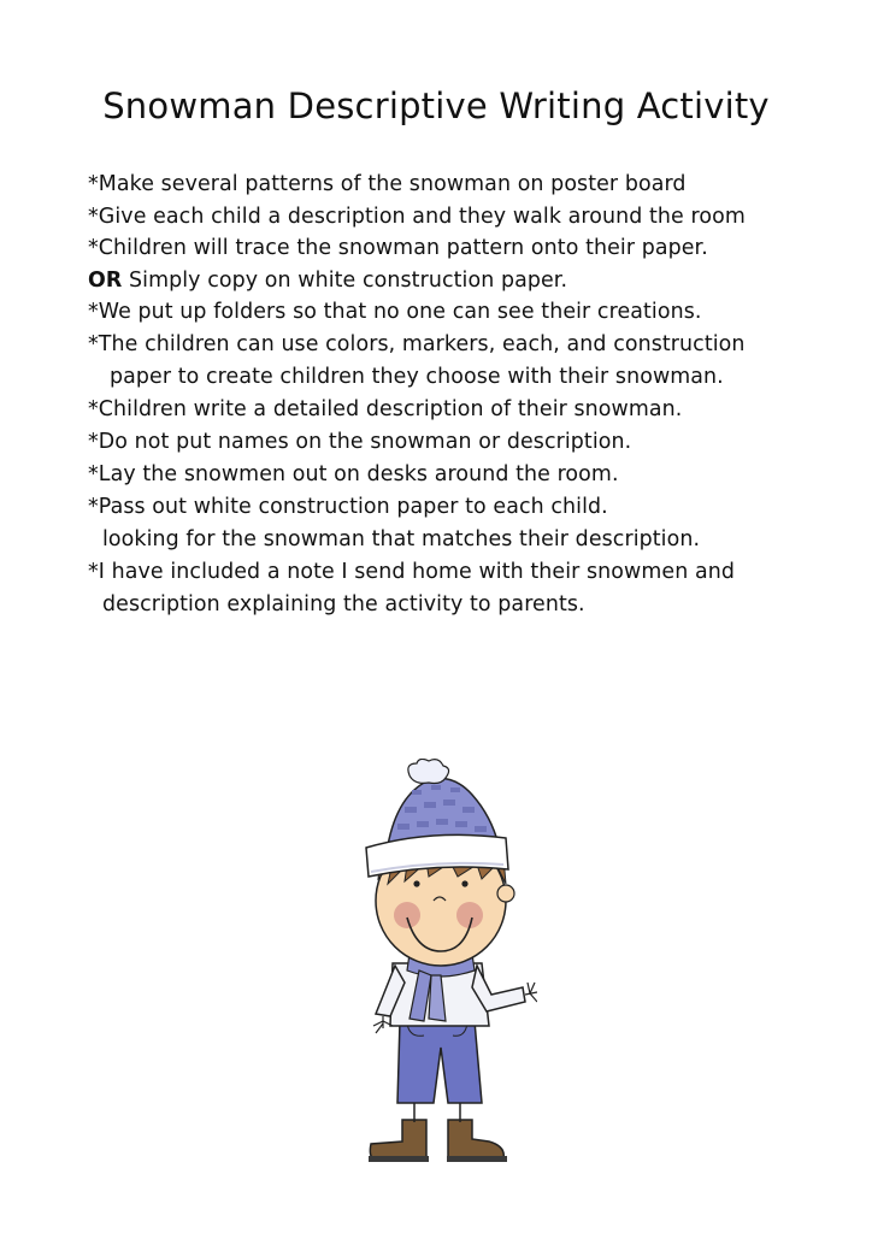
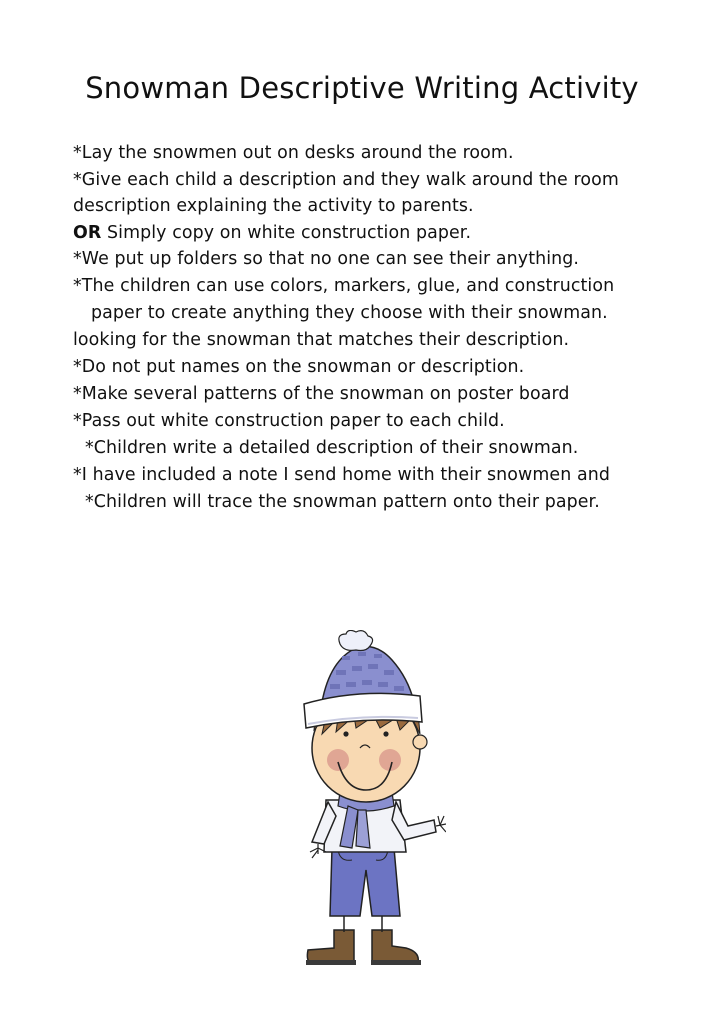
  Snowman Descriptive Writing Activity
- *Make several patterns of the snowman on poster board
+ *Lay the snowmen out on desks around the room.
  *Give each child a description and they walk around the room
- *Children will trace the snowman pattern onto their paper.
+ description explaining the activity to parents.
  OR Simply copy on white construction paper.
- *We put up folders so that no one can see their creations.
+ *We put up folders so that no one can see their anything.
- *The children can use colors, markers, each, and construction
+ *The children can use colors, markers, glue, and construction
- paper to create children they choose with their snowman.
+ paper to create anything they choose with their snowman.
- *Children write a detailed description of their snowman.
+ looking for the snowman that matches their description.
  *Do not put names on the snowman or description.
- *Lay the snowmen out on desks around the room.
+ *Make several patterns of the snowman on poster board
  *Pass out white construction paper to each child.
- looking for the snowman that matches their description.
+ *Children write a detailed description of their snowman.
  *I have included a note I send home with their snowmen and
- description explaining the activity to parents.
+ *Children will trace the snowman pattern onto their paper.
